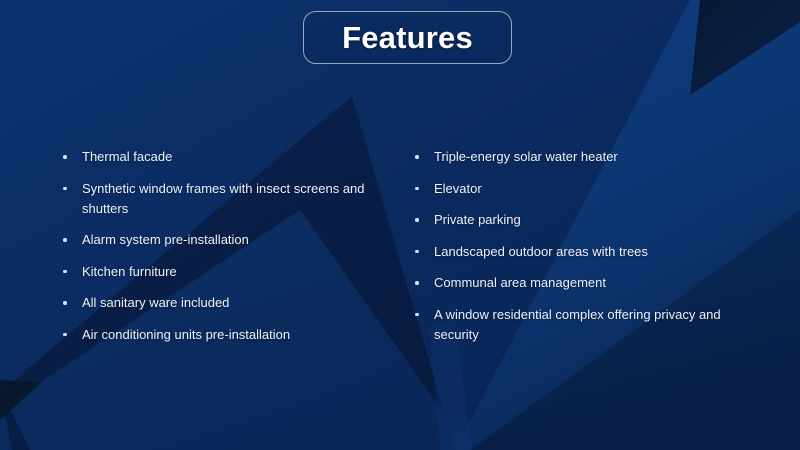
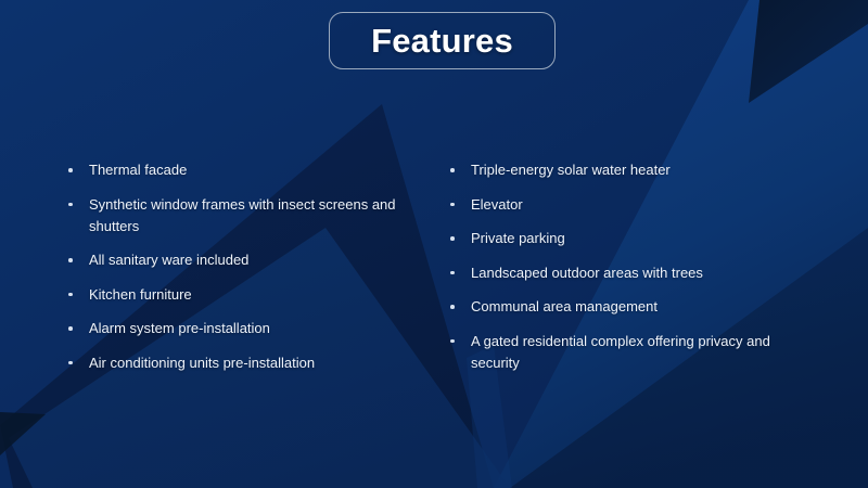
  Features
  Thermal facade
  Synthetic window frames with insect screens and shutters
- Alarm system pre-installation
+ All sanitary ware included
  Kitchen furniture
- All sanitary ware included
+ Alarm system pre-installation
  Air conditioning units pre-installation
  Triple-energy solar water heater
  Elevator
  Private parking
  Landscaped outdoor areas with trees
  Communal area management
- A window residential complex offering privacy and security
+ A gated residential complex offering privacy and security
